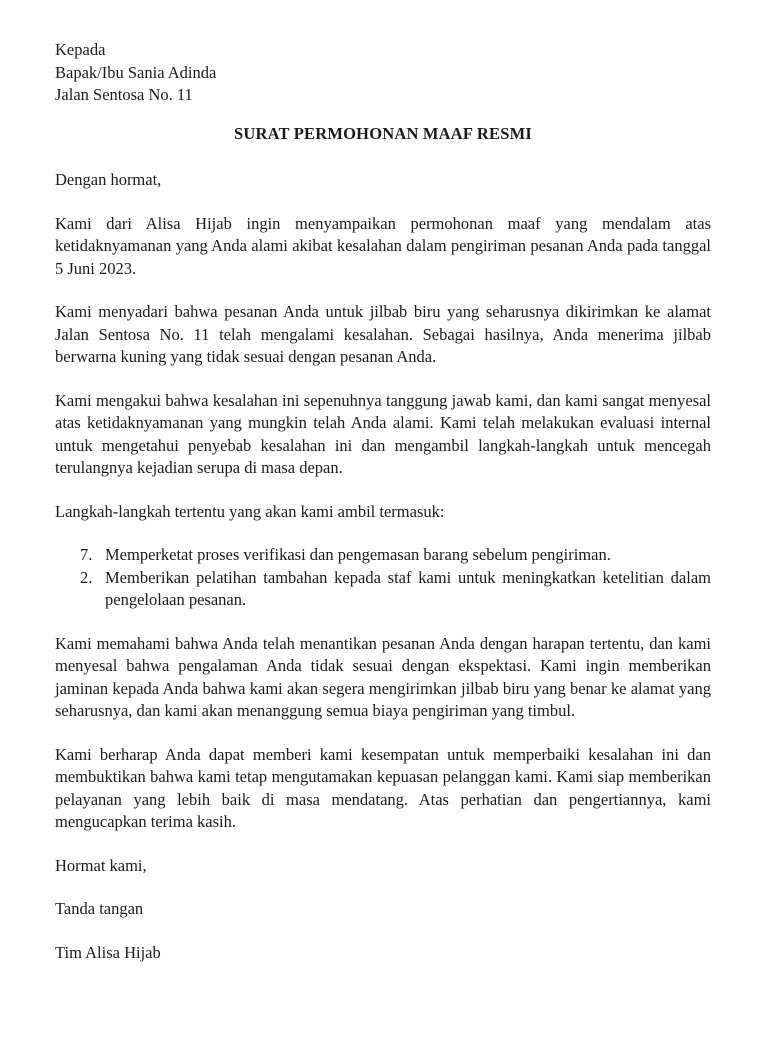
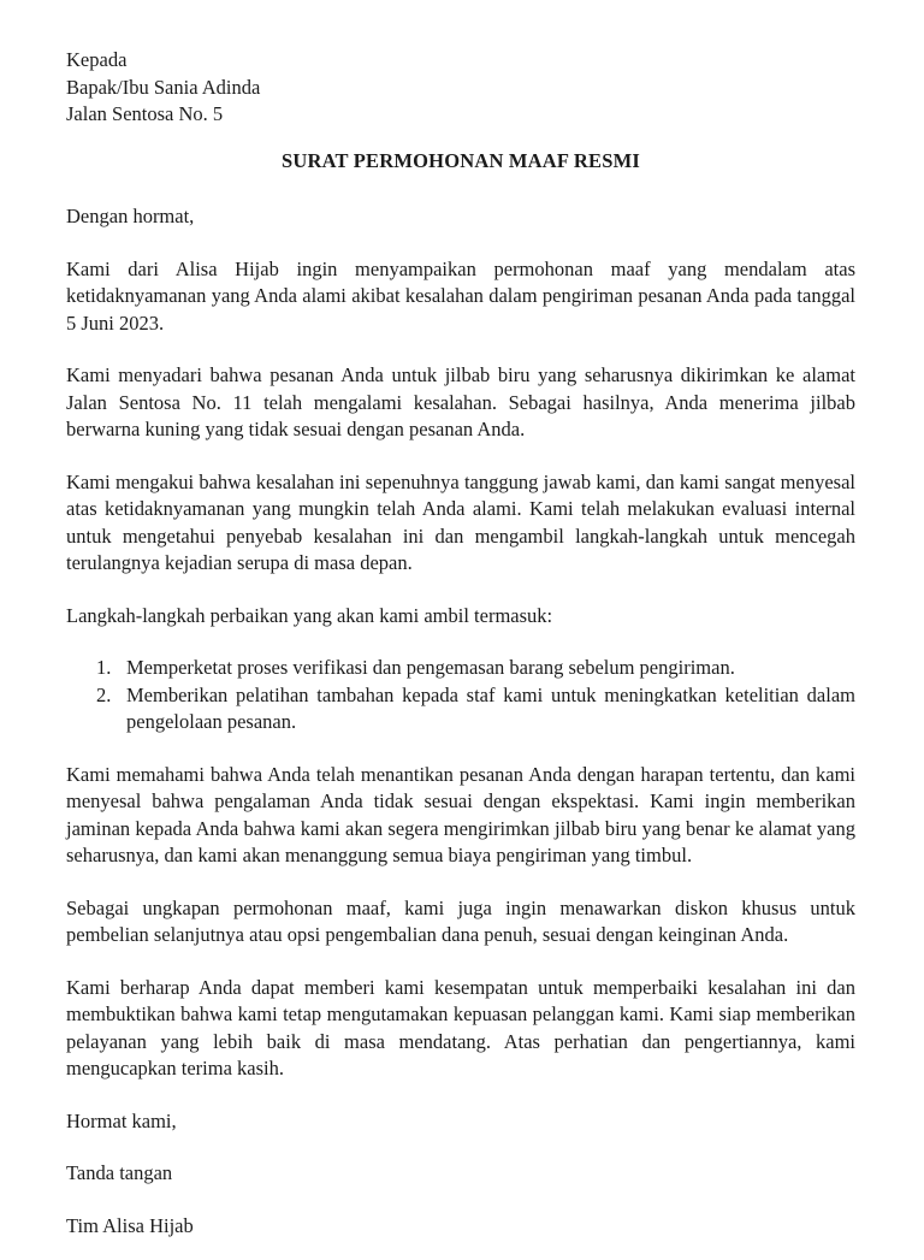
  Kepada
  Bapak/Ibu Sania Adinda
- Jalan Sentosa No. 11
+ Jalan Sentosa No. 5
  SURAT PERMOHONAN MAAF RESMI
  Dengan hormat,
  Kami dari Alisa Hijab ingin menyampaikan permohonan maaf yang mendalam atas ketidaknyamanan yang Anda alami akibat kesalahan dalam pengiriman pesanan Anda pada tanggal 5 Juni 2023.
  Kami menyadari bahwa pesanan Anda untuk jilbab biru yang seharusnya dikirimkan ke alamat Jalan Sentosa No. 11 telah mengalami kesalahan. Sebagai hasilnya, Anda menerima jilbab berwarna kuning yang tidak sesuai dengan pesanan Anda.
  Kami mengakui bahwa kesalahan ini sepenuhnya tanggung jawab kami, dan kami sangat menyesal atas ketidaknyamanan yang mungkin telah Anda alami. Kami telah melakukan evaluasi internal untuk mengetahui penyebab kesalahan ini dan mengambil langkah-langkah untuk mencegah terulangnya kejadian serupa di masa depan.
- Langkah-langkah tertentu yang akan kami ambil termasuk:
+ Langkah-langkah perbaikan yang akan kami ambil termasuk:
- 7.
+ 1.
  Memperketat proses verifikasi dan pengemasan barang sebelum pengiriman.
  2.
  Memberikan pelatihan tambahan kepada staf kami untuk meningkatkan ketelitian dalam pengelolaan pesanan.
  Kami memahami bahwa Anda telah menantikan pesanan Anda dengan harapan tertentu, dan kami menyesal bahwa pengalaman Anda tidak sesuai dengan ekspektasi. Kami ingin memberikan jaminan kepada Anda bahwa kami akan segera mengirimkan jilbab biru yang benar ke alamat yang seharusnya, dan kami akan menanggung semua biaya pengiriman yang timbul.
+ Sebagai ungkapan permohonan maaf, kami juga ingin menawarkan diskon khusus untuk pembelian selanjutnya atau opsi pengembalian dana penuh, sesuai dengan keinginan Anda.
  Kami berharap Anda dapat memberi kami kesempatan untuk memperbaiki kesalahan ini dan membuktikan bahwa kami tetap mengutamakan kepuasan pelanggan kami. Kami siap memberikan pelayanan yang lebih baik di masa mendatang. Atas perhatian dan pengertiannya, kami mengucapkan terima kasih.
  Hormat kami,
  Tanda tangan
  Tim Alisa Hijab
